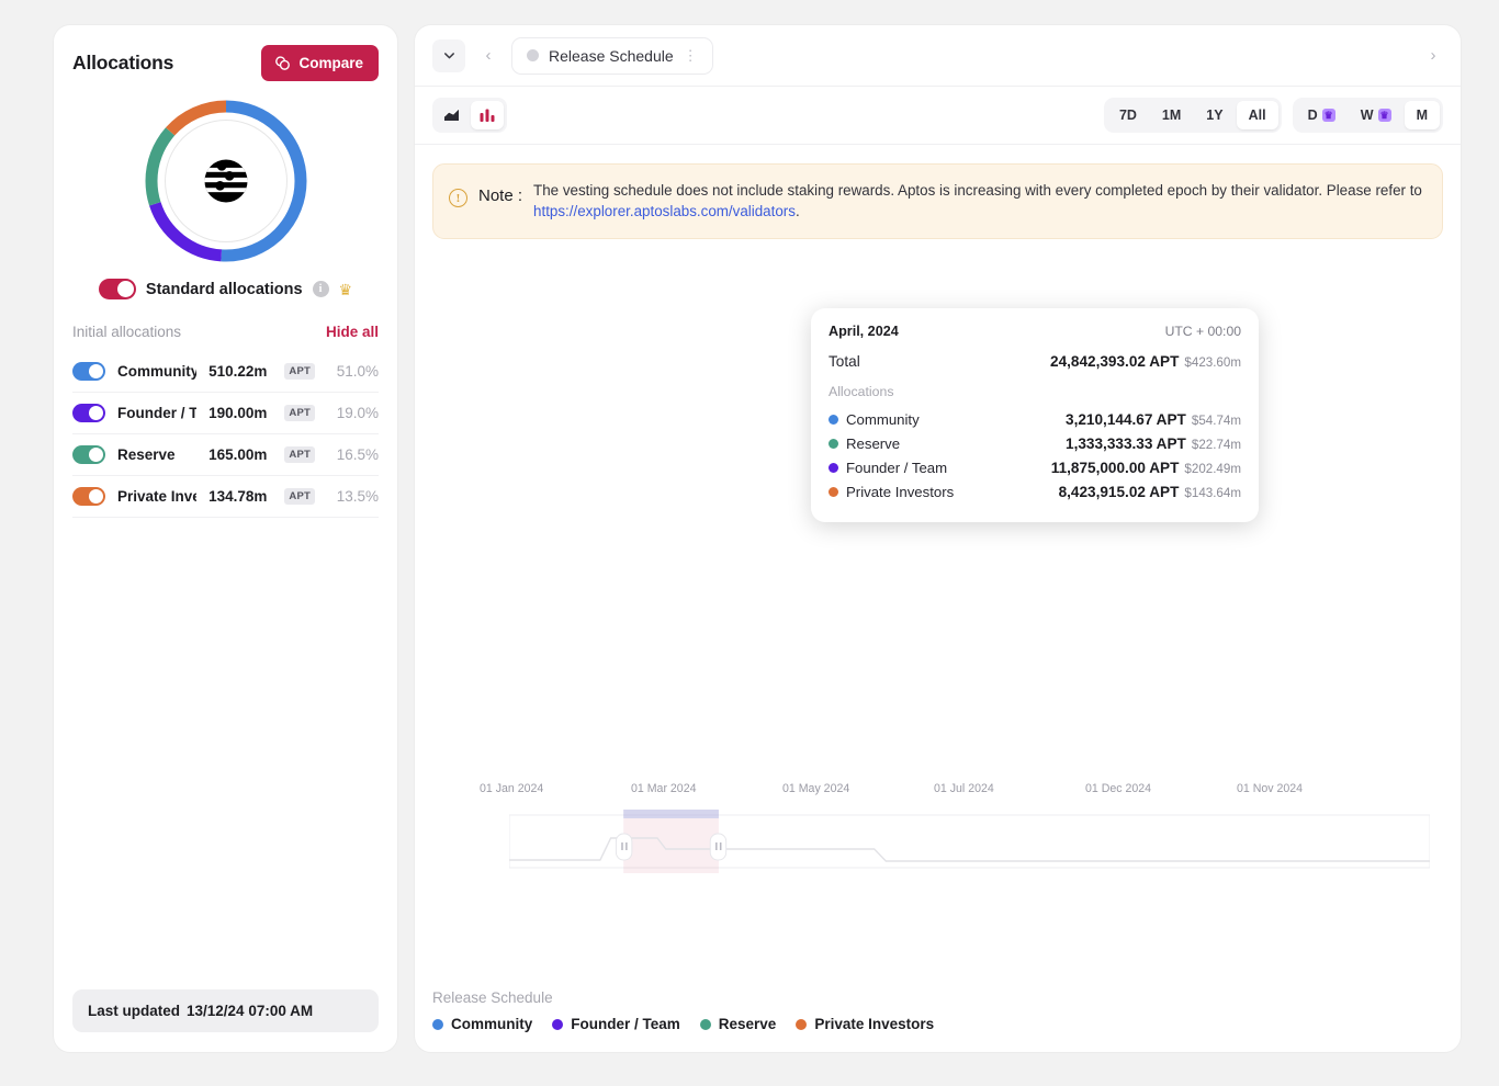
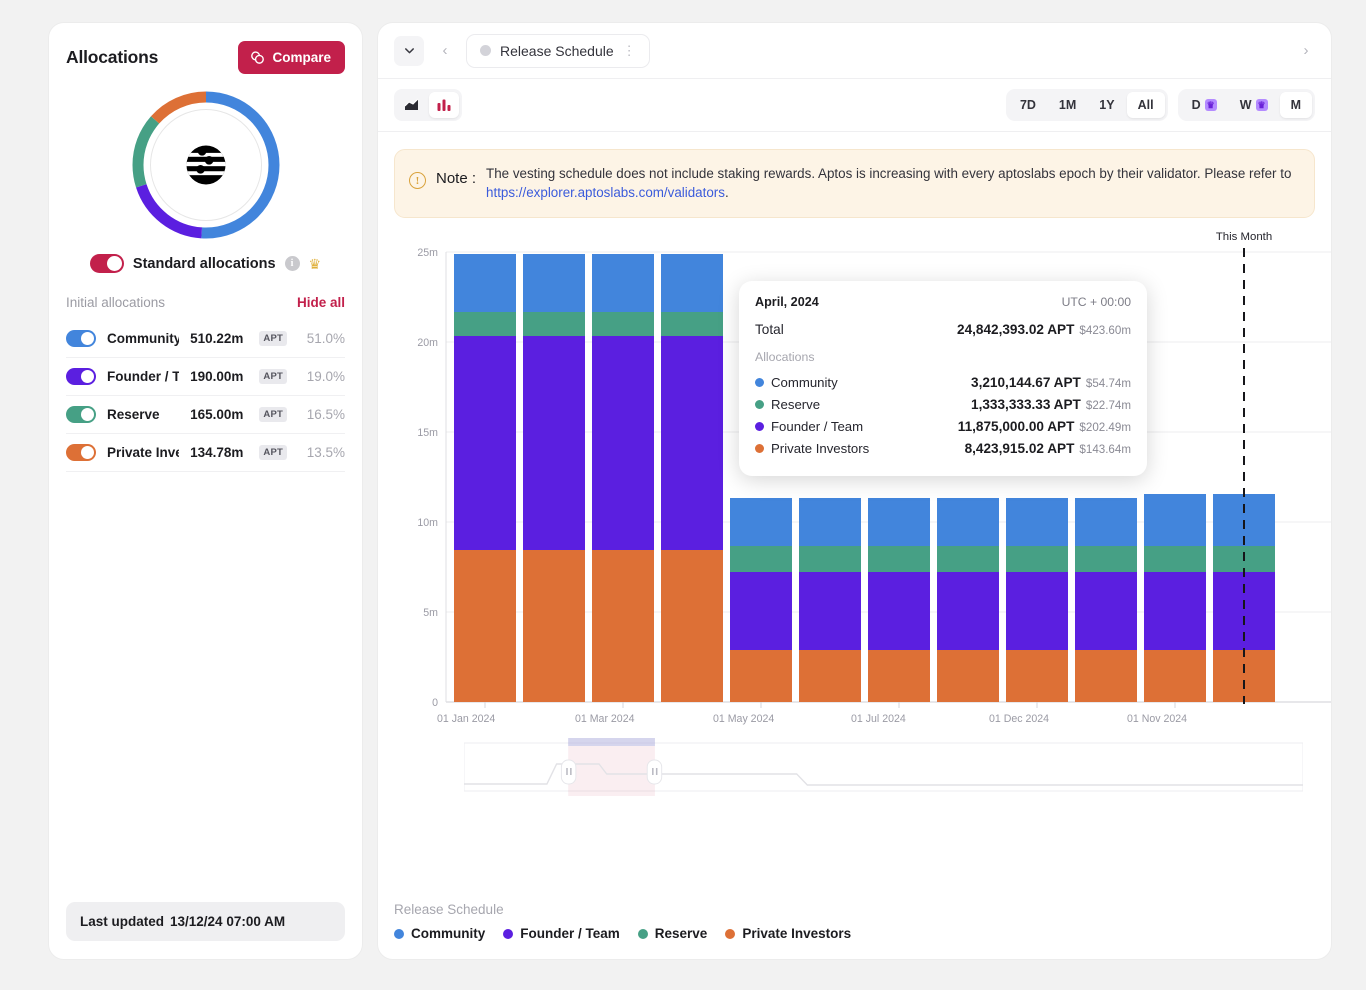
  Allocations
  Compare
  Standard allocations
  i
  ♛
  Initial allocations
  Hide all
  Community
  510.22m
  APT
  51.0%
  190.00m
  APT
  19.0%
  Reserve
  165.00m
  APT
  16.5%
  Private Inve
  134.78m
  APT
  13.5%
  Last updated 13/12/24 07:00 AM
  ‹
  Release Schedule
  ⋮
  ›
  7D
  1M
  1Y
  All
  D
  ♛
  W
  ♛
  M
  !
  Note :
- The vesting schedule does not include staking rewards. Aptos is increasing with every completed epoch by their validator. Please refer to https://explorer.aptoslabs.com/validators.
+ The vesting schedule does not include staking rewards. Aptos is increasing with every aptoslabs epoch by their validator. Please refer to https://explorer.aptoslabs.com/validators.
+ 25m
+ 20m
+ 15m
+ 10m
+ 5m
+ 0
+ This Month
  01 Jan 2024
  01 Mar 2024
  01 May 2024
  01 Jul 2024
  01 Dec 2024
  01 Nov 2024
  April, 2024
  UTC + 00:00
  Total
  24,842,393.02 APT
  $423.60m
  Allocations
  Community
  3,210,144.67 APT
  $54.74m
  Reserve
  1,333,333.33 APT
  $22.74m
  Founder / Team
  11,875,000.00 APT
  $202.49m
  Private Investors
  8,423,915.02 APT
  $143.64m
  Release Schedule
  Community
  Founder / Team
  Reserve
  Private Investors
